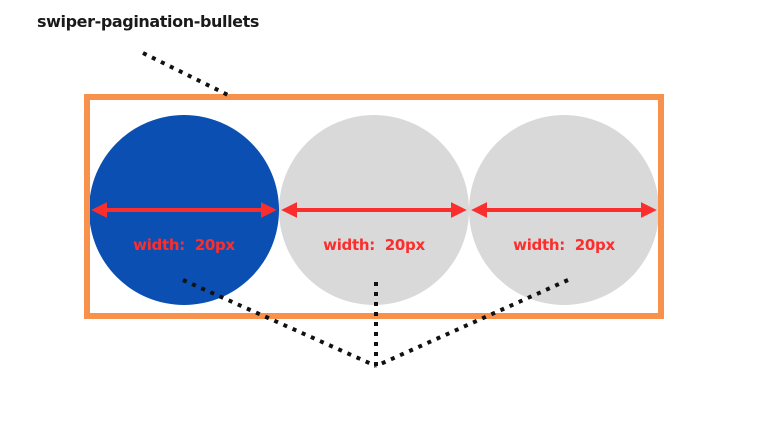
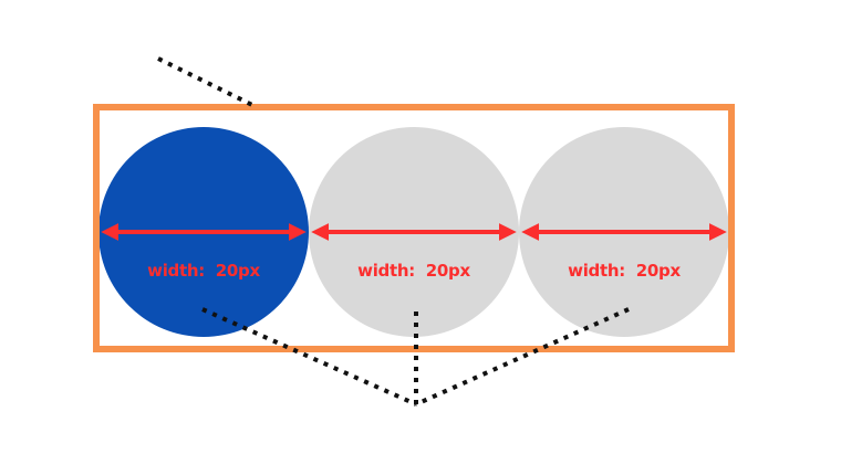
- swiper-pagination-bullets
  width: 20px
  width: 20px
  width: 20px
